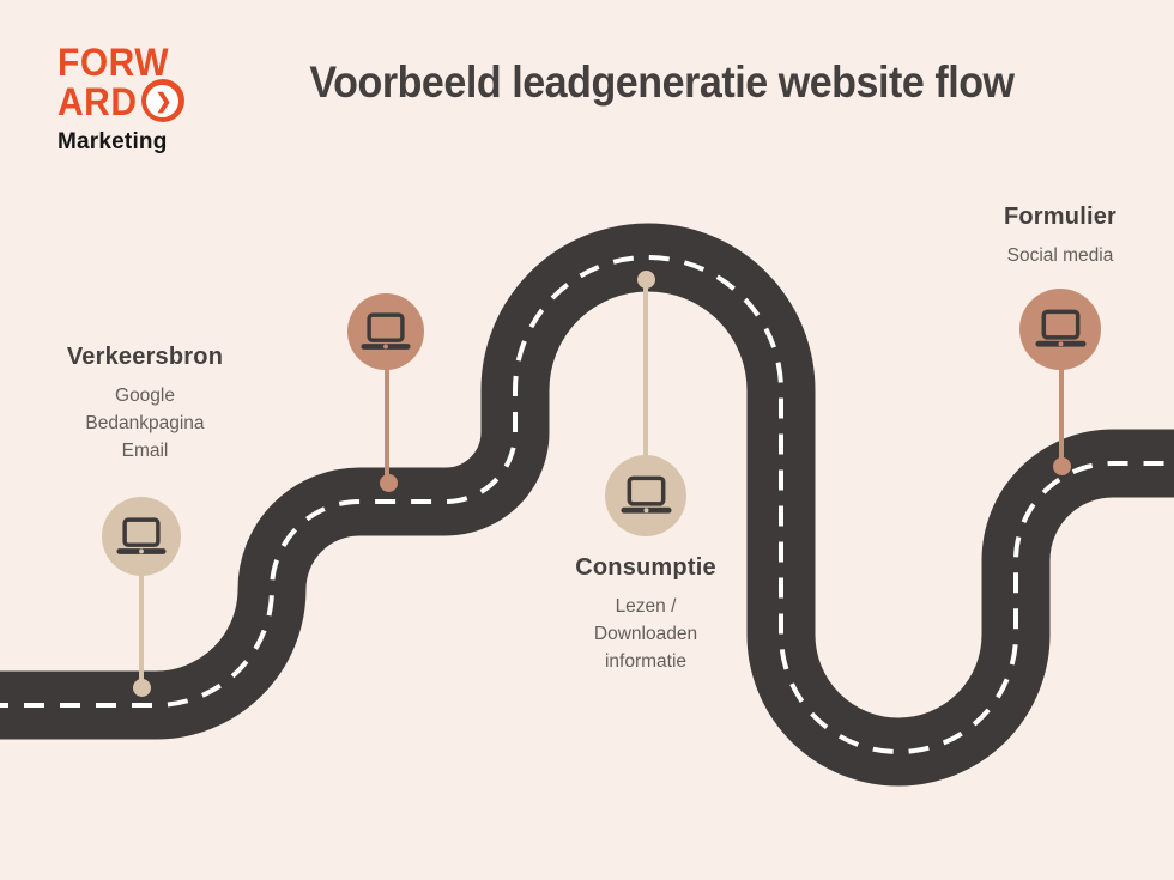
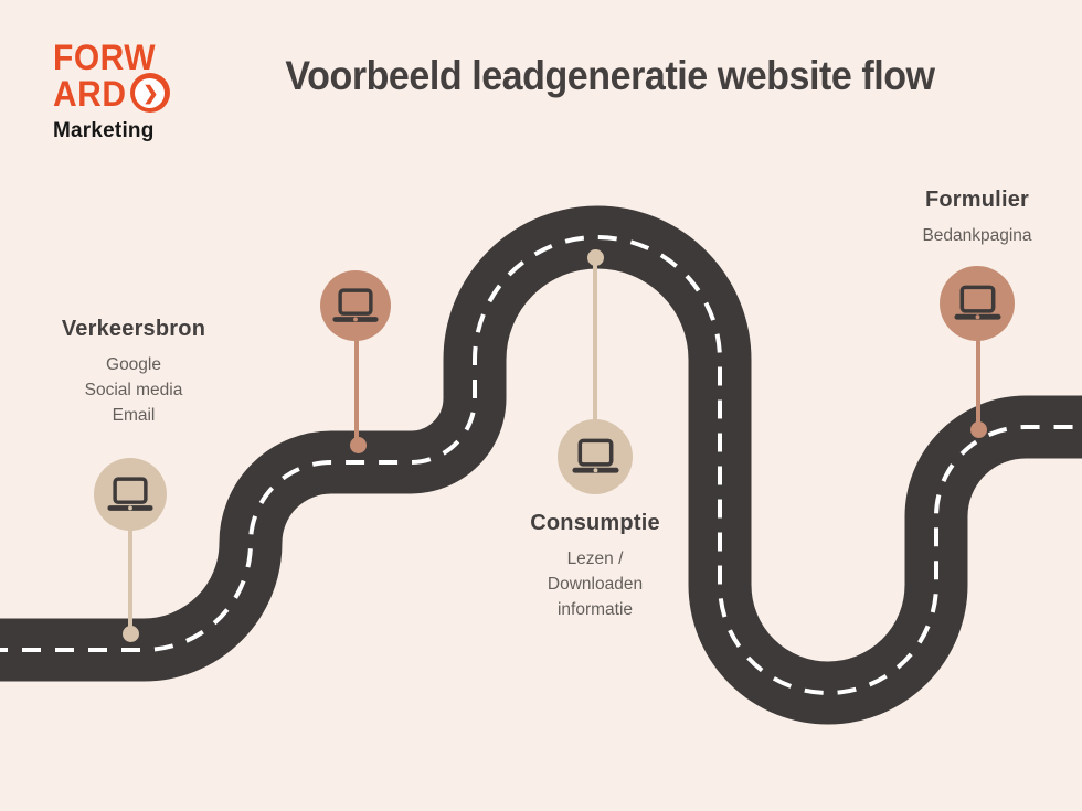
  FORW
  ARD
  ❯
  Marketing
  Voorbeeld leadgeneratie website flow
  Verkeersbron
  Google
- Bedankpagina
+ Social media
  Email
  Consumptie
  Lezen /
  Downloaden
  informatie
  Formulier
- Social media
+ Bedankpagina
